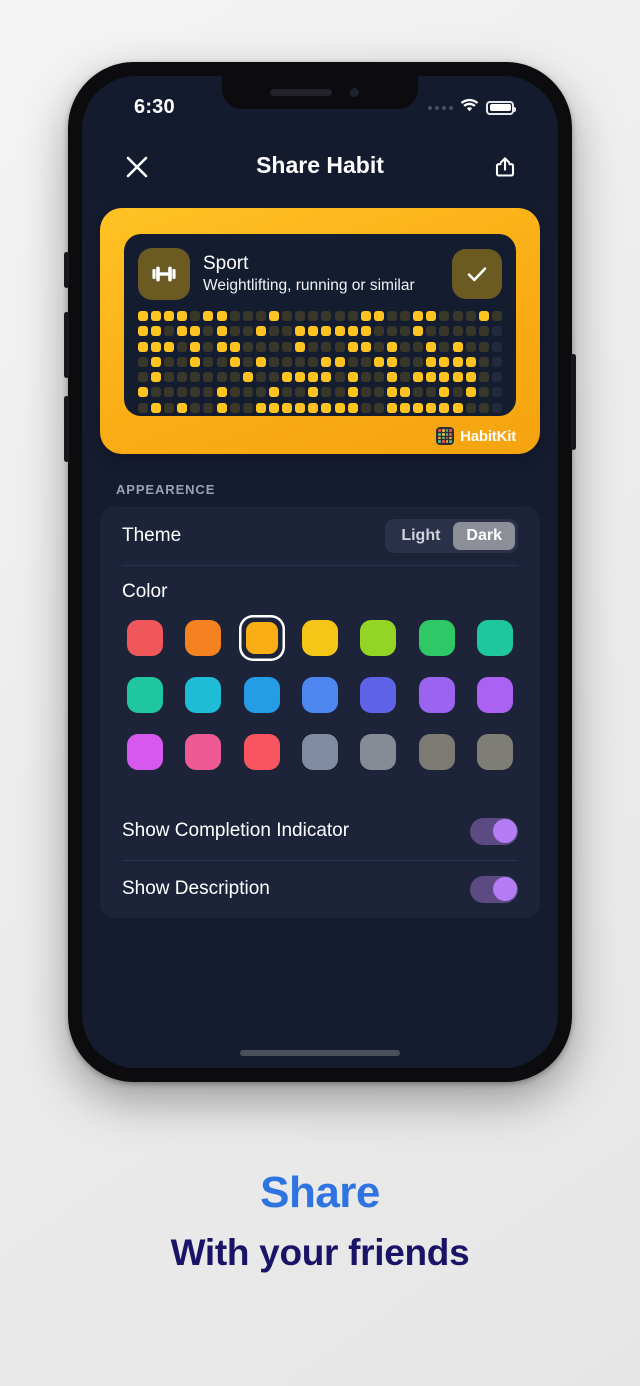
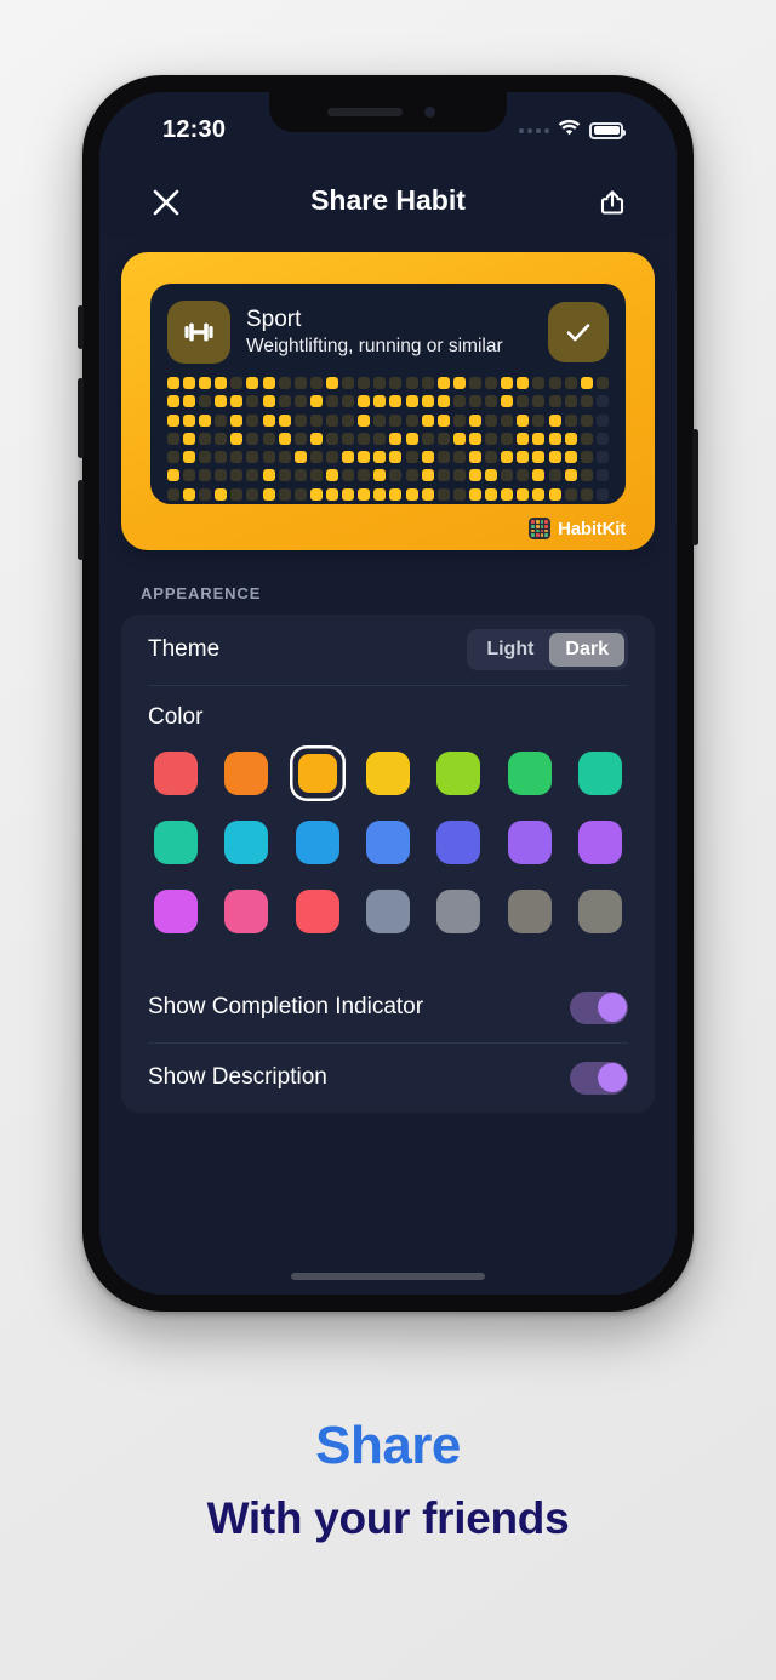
- 6:30
+ 12:30
  Share Habit
  Sport
  Weightlifting, running or similar
  HabitKit
  APPEARENCE
  Theme
  Light
  Dark
  Color
  Show Completion Indicator
  Show Description
  Share
  With your friends
